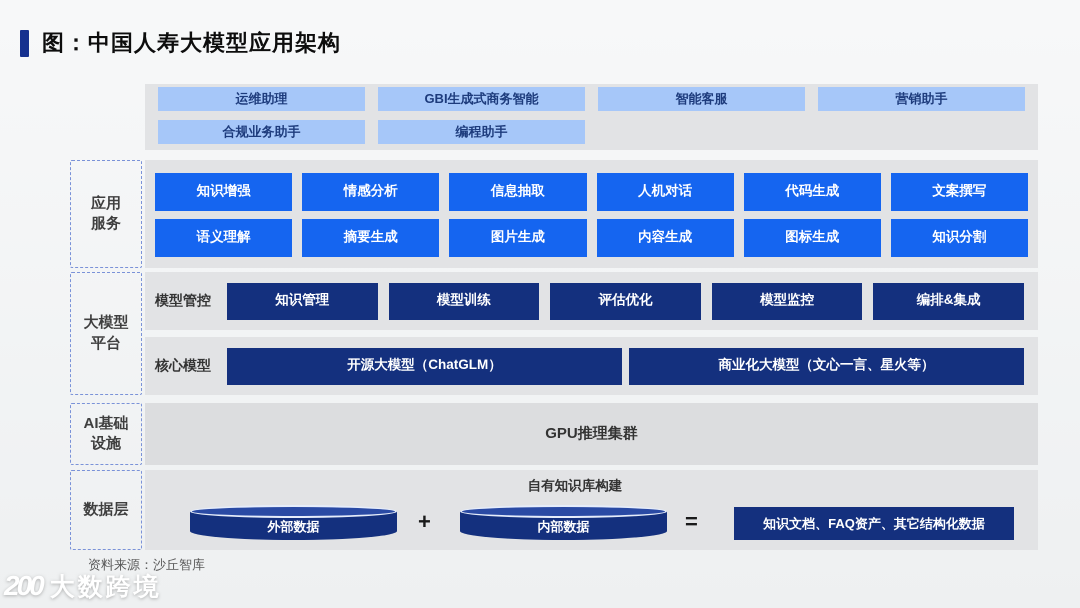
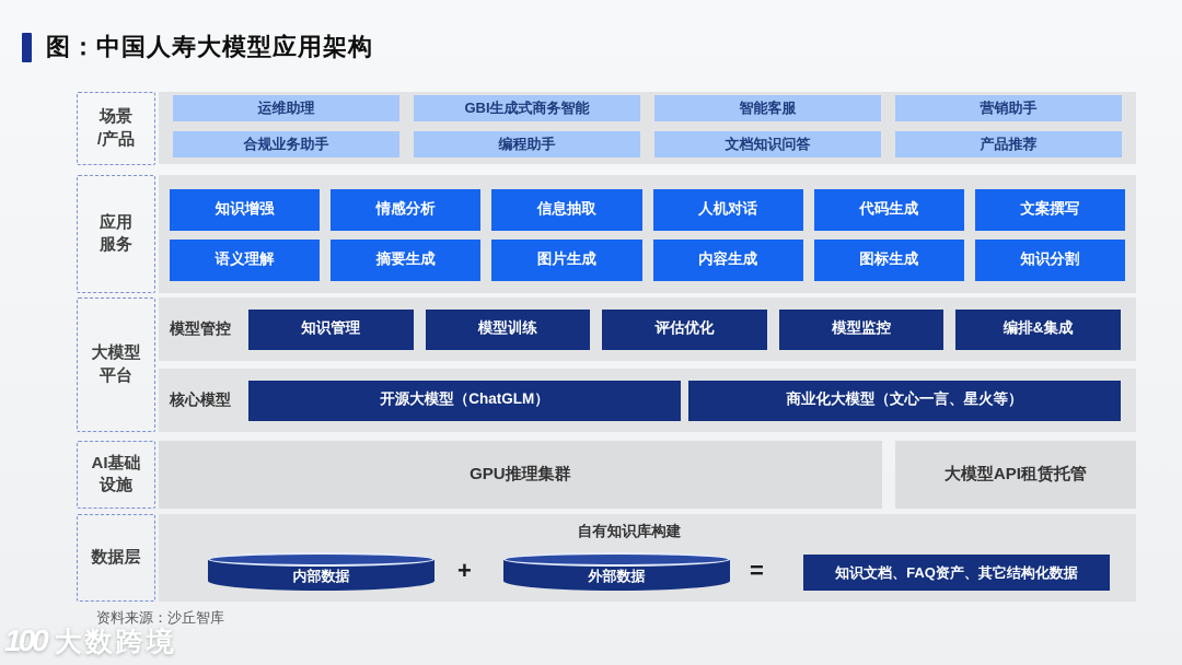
  图：中国人寿大模型应用架构
+ 场景
+ /产品
  应用
  服务
  大模型
  平台
  AI基础
  设施
  数据层
  运维助理
  GBI生成式商务智能
  智能客服
  营销助手
  合规业务助手
  编程助手
+ 文档知识问答
+ 产品推荐
  知识增强
  情感分析
  信息抽取
  人机对话
  代码生成
  文案撰写
  语义理解
  摘要生成
  图片生成
  内容生成
  图标生成
  知识分割
  模型管控
  知识管理
  模型训练
  评估优化
  模型监控
  编排&集成
  核心模型
  开源大模型（ChatGLM）
  商业化大模型（文心一言、星火等）
  GPU推理集群
+ 大模型API租赁托管
  自有知识库构建
- 外部数据
+ 内部数据
  +
- 内部数据
+ 外部数据
  =
  知识文档、FAQ资产、其它结构化数据
  资料来源：沙丘智库
- 200
+ 100
  大数跨境
